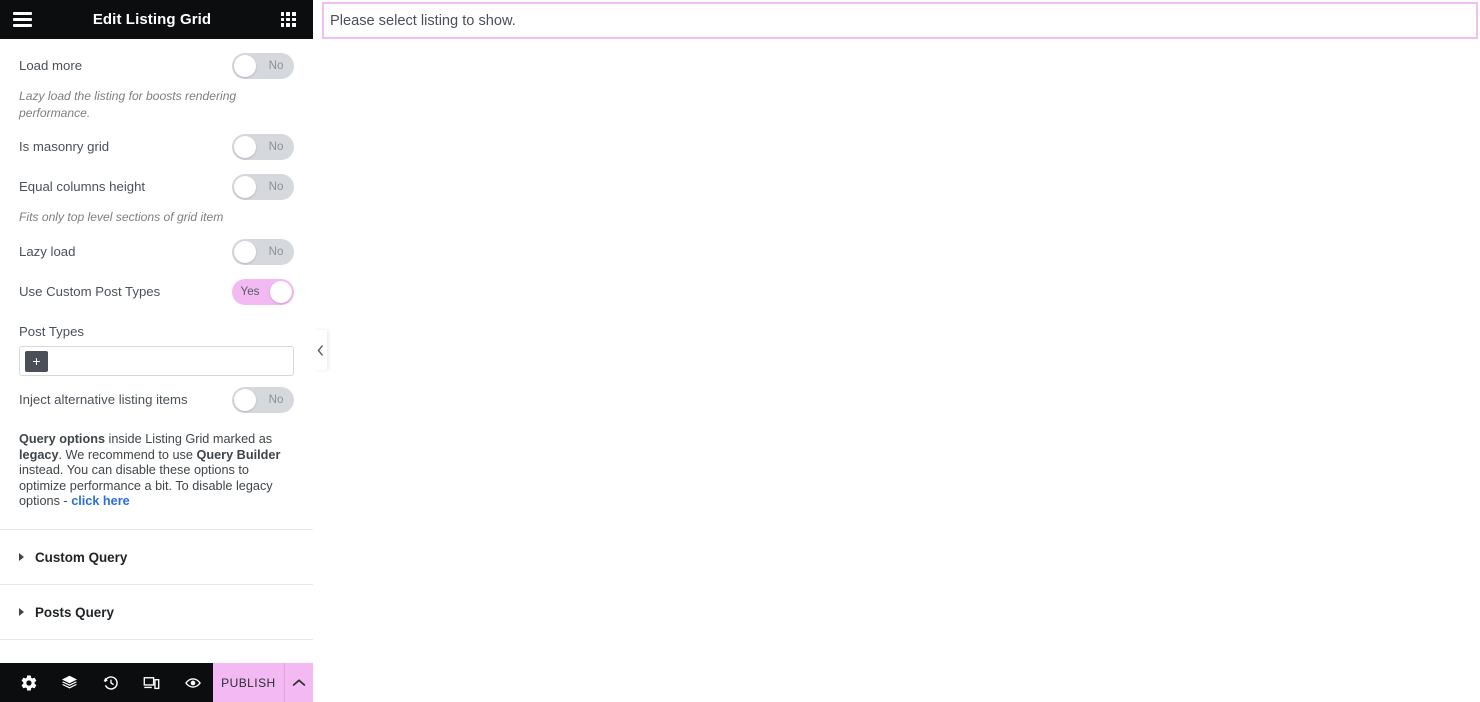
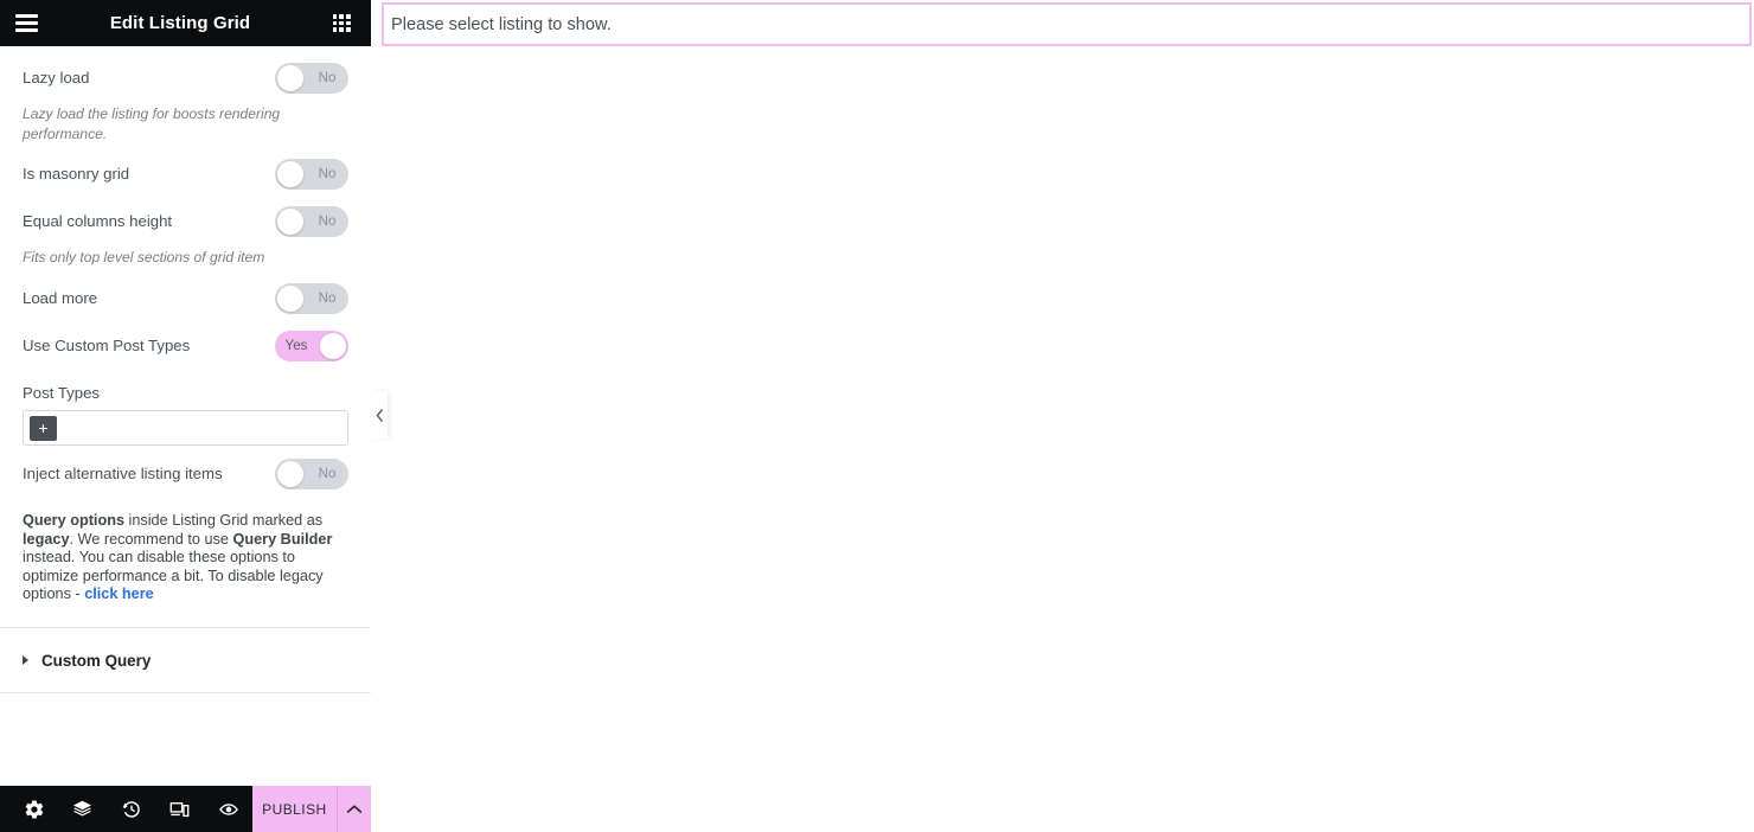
  Edit Listing Grid
- Load more
+ Lazy load
  No
  Lazy load the listing for boosts rendering performance.
  Is masonry grid
  No
  Equal columns height
  No
  Fits only top level sections of grid item
- Lazy load
+ Load more
  No
  Use Custom Post Types
  Yes
  Post Types
  +
  Inject alternative listing items
  No
  Query options inside Listing Grid marked as legacy. We recommend to use Query Builder instead. You can disable these options to optimize performance a bit. To disable legacy options - click here
  Custom Query
- Posts Query
  PUBLISH
  Please select listing to show.
